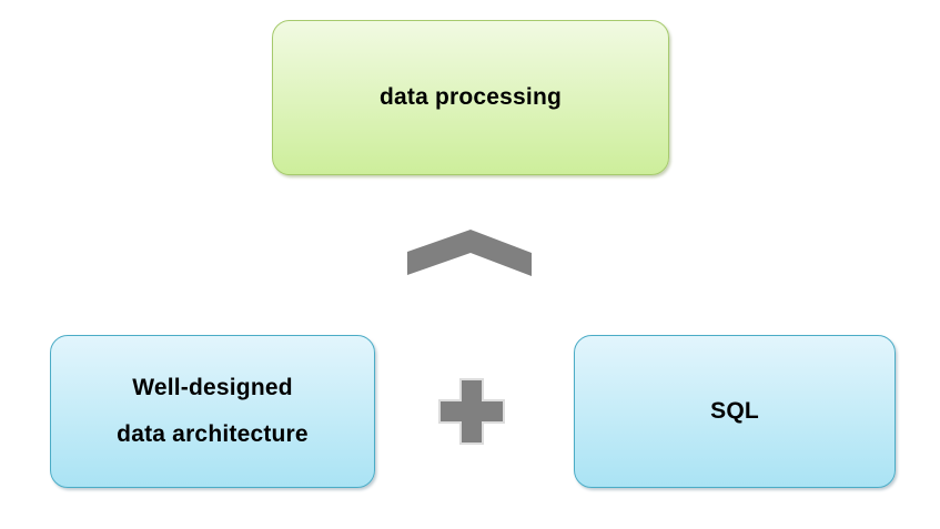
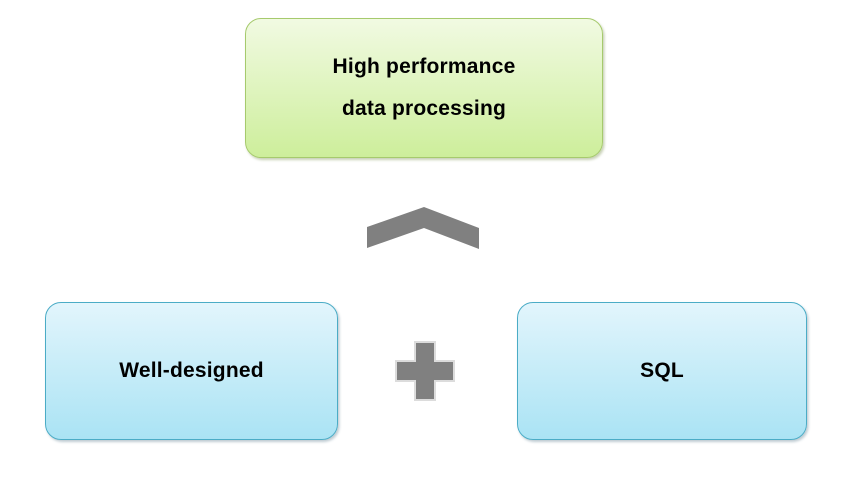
+ High performance
  data processing
  Well-designed
- data architecture
  SQL
